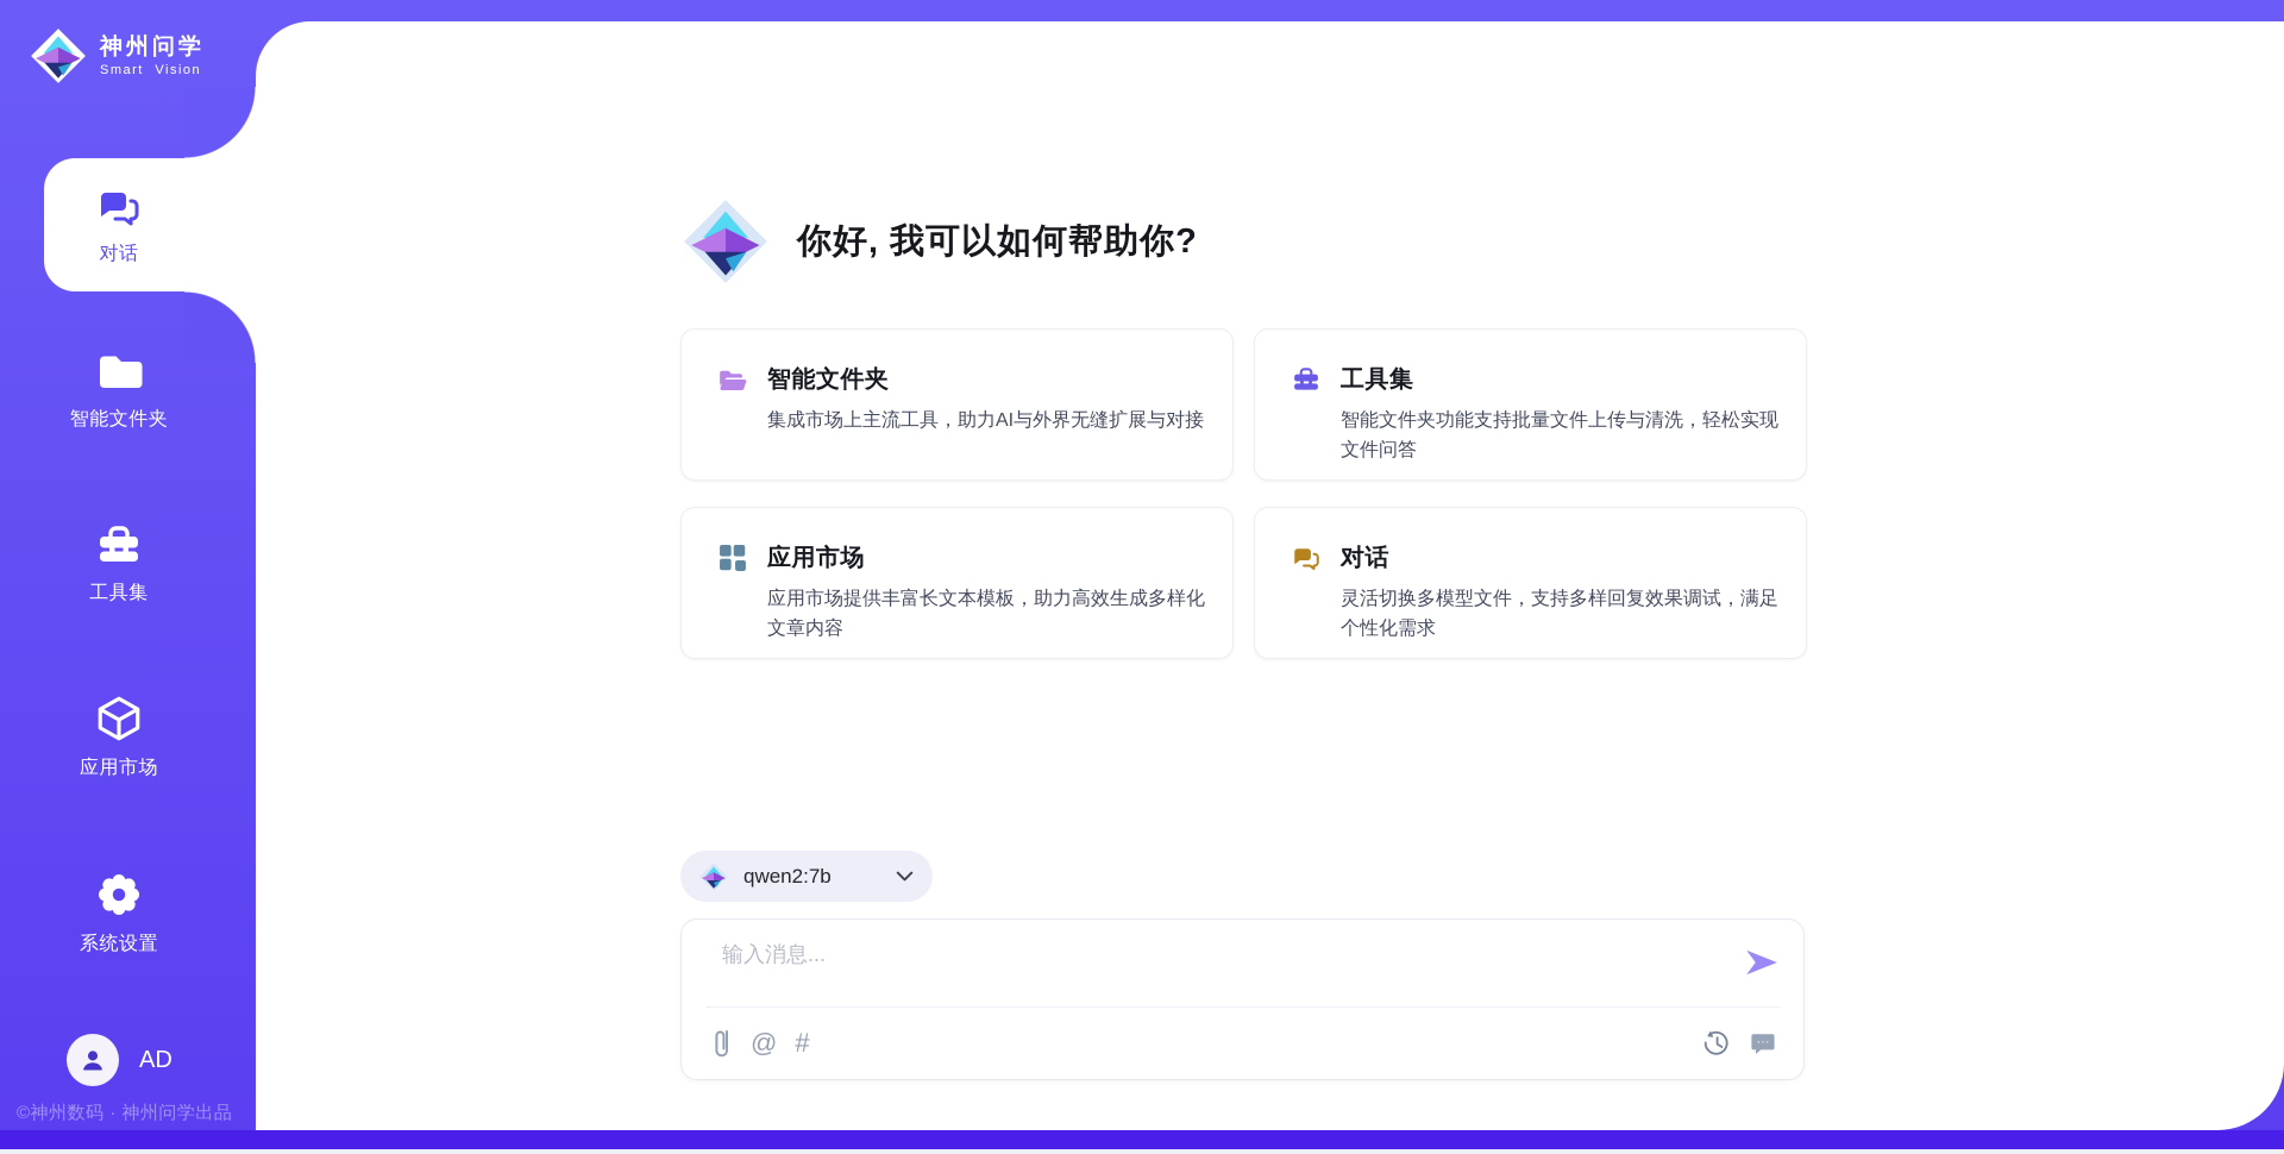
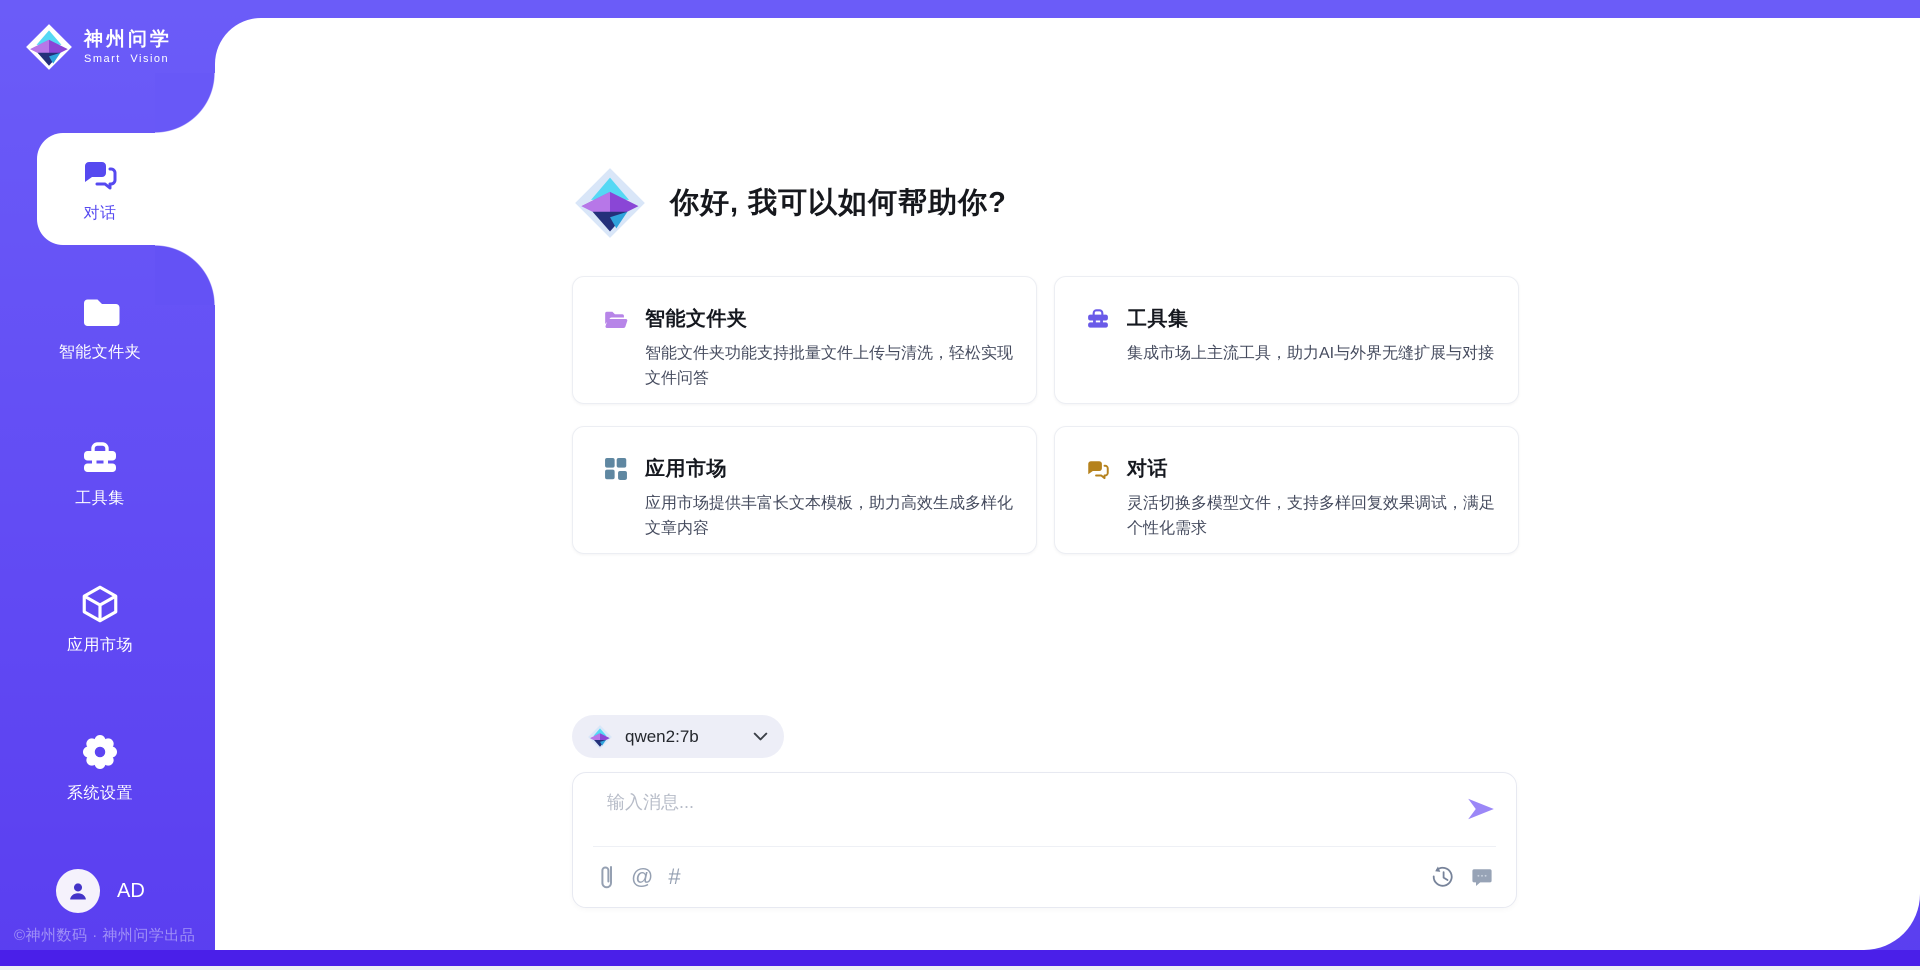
  神州问学
  Smart Vision
  对话
  智能文件夹
  工具集
  应用市场
  系统设置
  AD
  ©神州数码 · 神州问学出品
  你好, 我可以如何帮助你?
  智能文件夹
- 集成市场上主流工具，助力AI与外界无缝扩展与对接
+ 智能文件夹功能支持批量文件上传与清洗，轻松实现文件问答
  工具集
- 智能文件夹功能支持批量文件上传与清洗，轻松实现文件问答
+ 集成市场上主流工具，助力AI与外界无缝扩展与对接
  应用市场
  应用市场提供丰富长文本模板，助力高效生成多样化文章内容
  对话
  灵活切换多模型文件，支持多样回复效果调试，满足个性化需求
  qwen2:7b
  输入消息...
  @
  #
